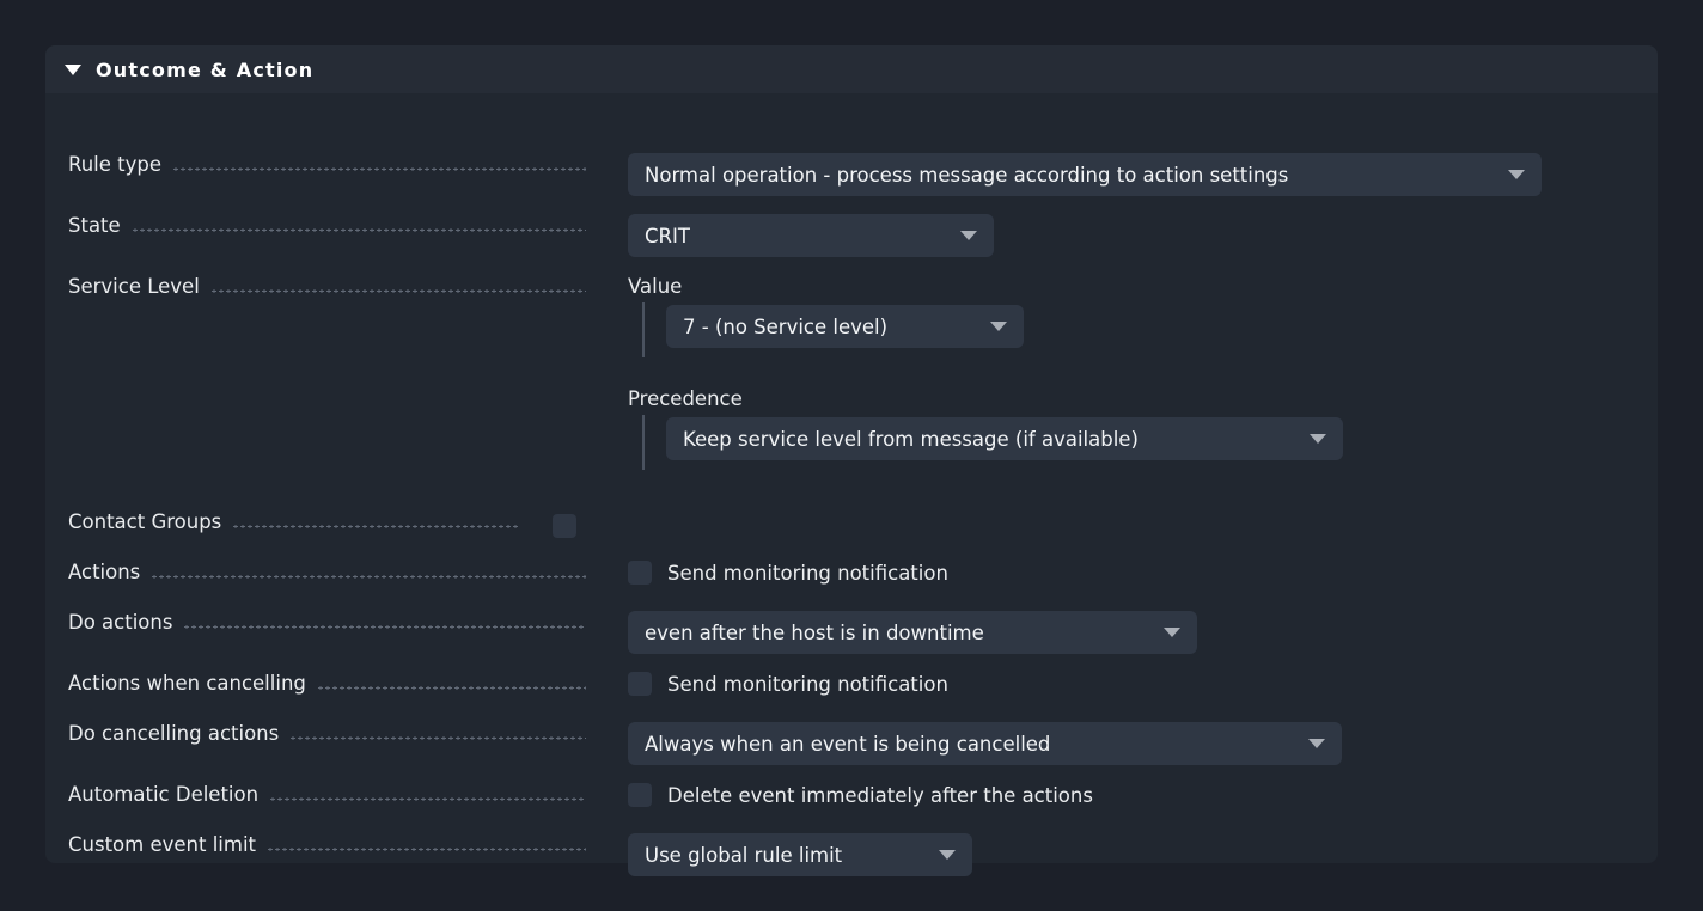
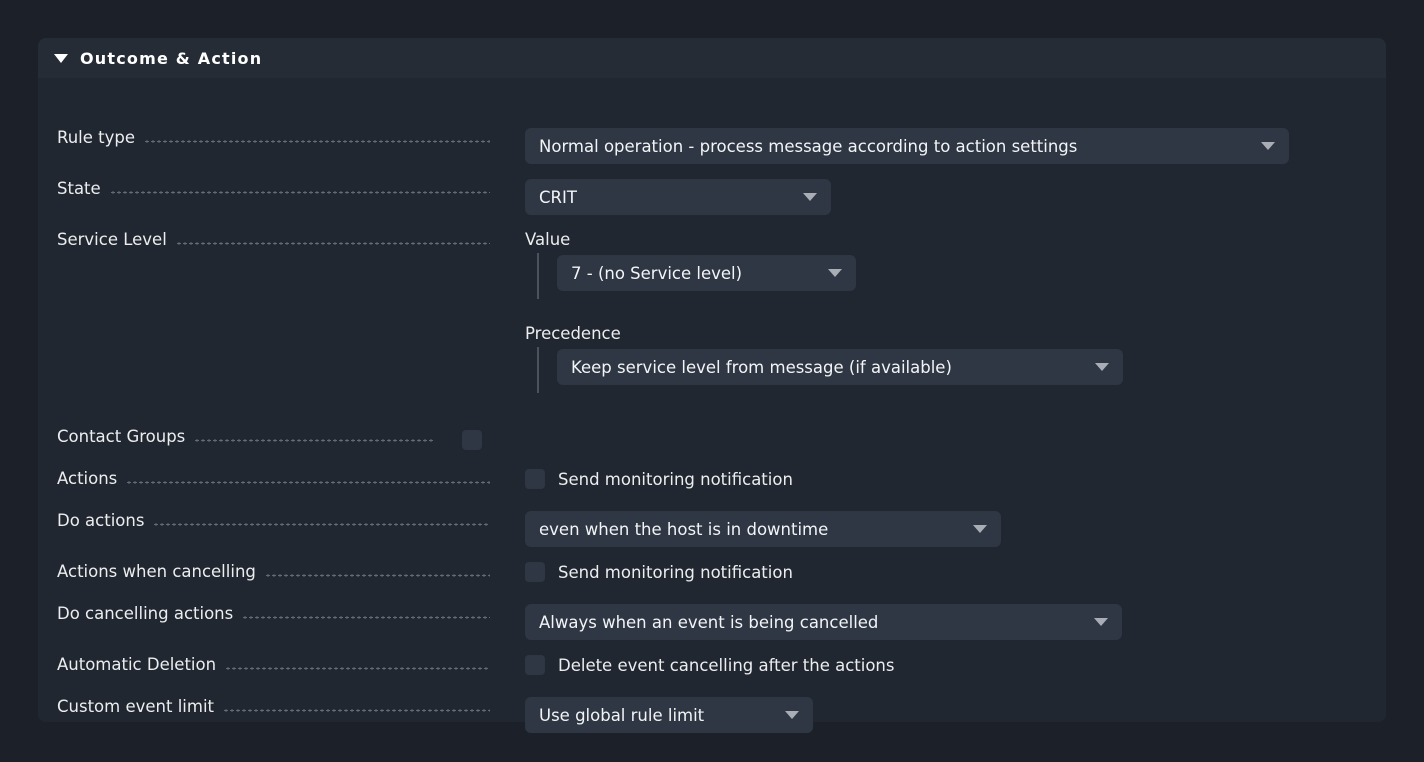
  Outcome & Action
  Rule type
  Normal operation - process message according to action settings
  State
  CRIT
  Service Level
  Value
  7 - (no Service level)
  Precedence
  Keep service level from message (if available)
  Contact Groups
  Actions
  Send monitoring notification
  Do actions
- even after the host is in downtime
+ even when the host is in downtime
  Actions when cancelling
  Send monitoring notification
  Do cancelling actions
  Always when an event is being cancelled
  Automatic Deletion
- Delete event immediately after the actions
+ Delete event cancelling after the actions
  Custom event limit
  Use global rule limit
